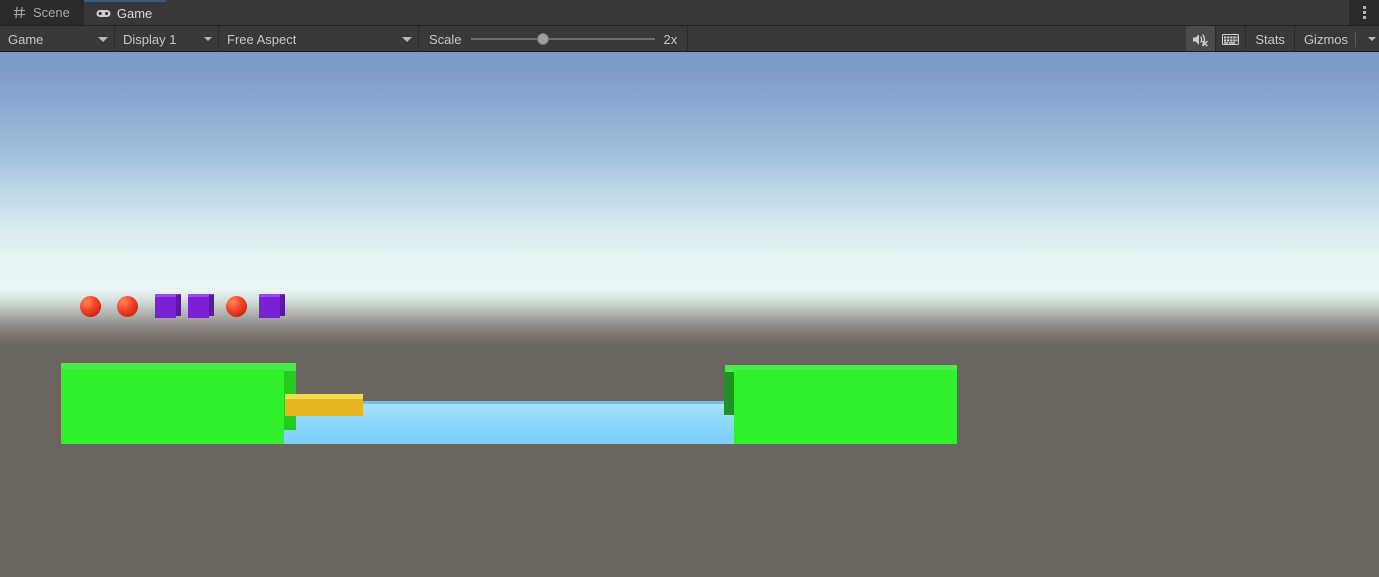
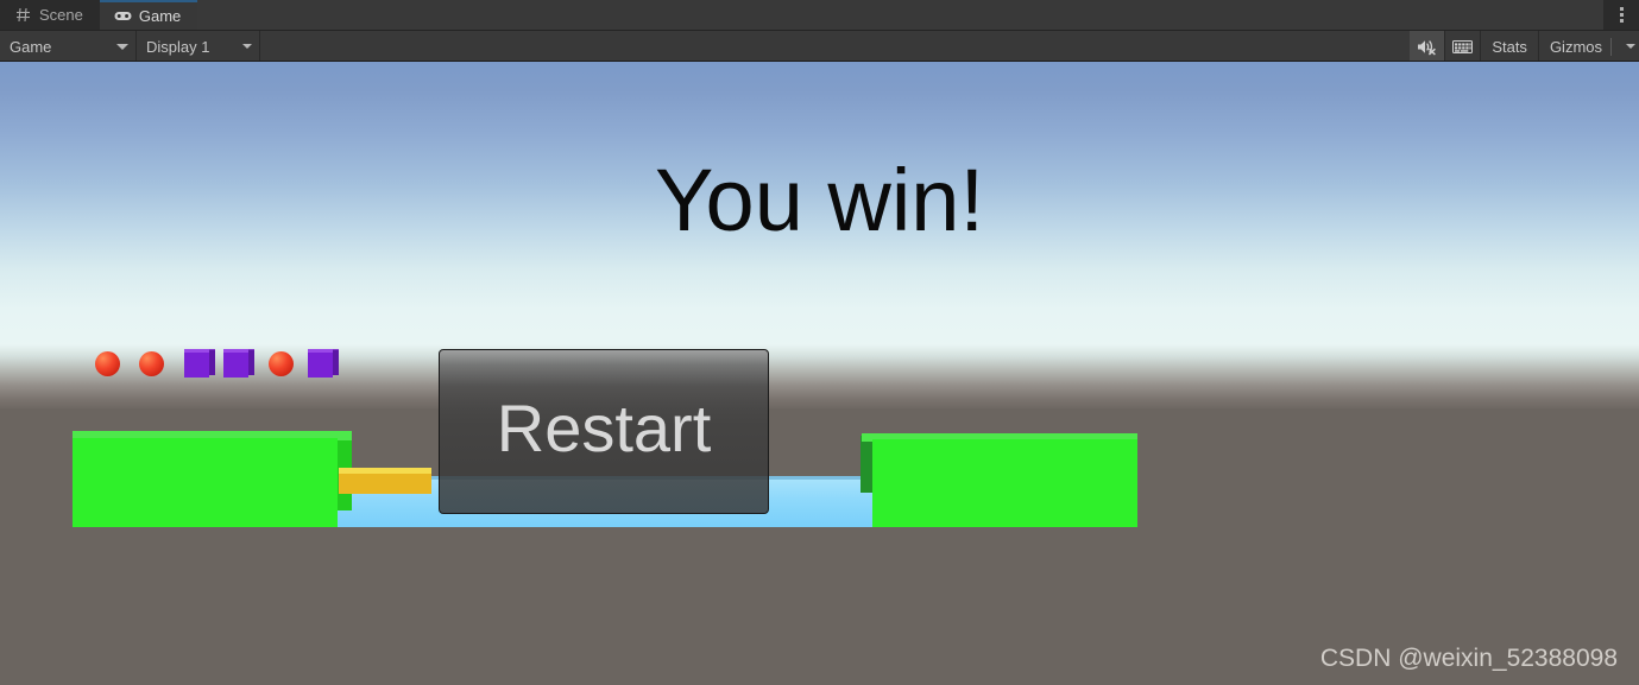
  Scene
  Game
  Game
  Display 1
- Free Aspect
- Scale
- 2x
  Stats
  Gizmos
+ You win!
+ Restart
+ CSDN @weixin_52388098
